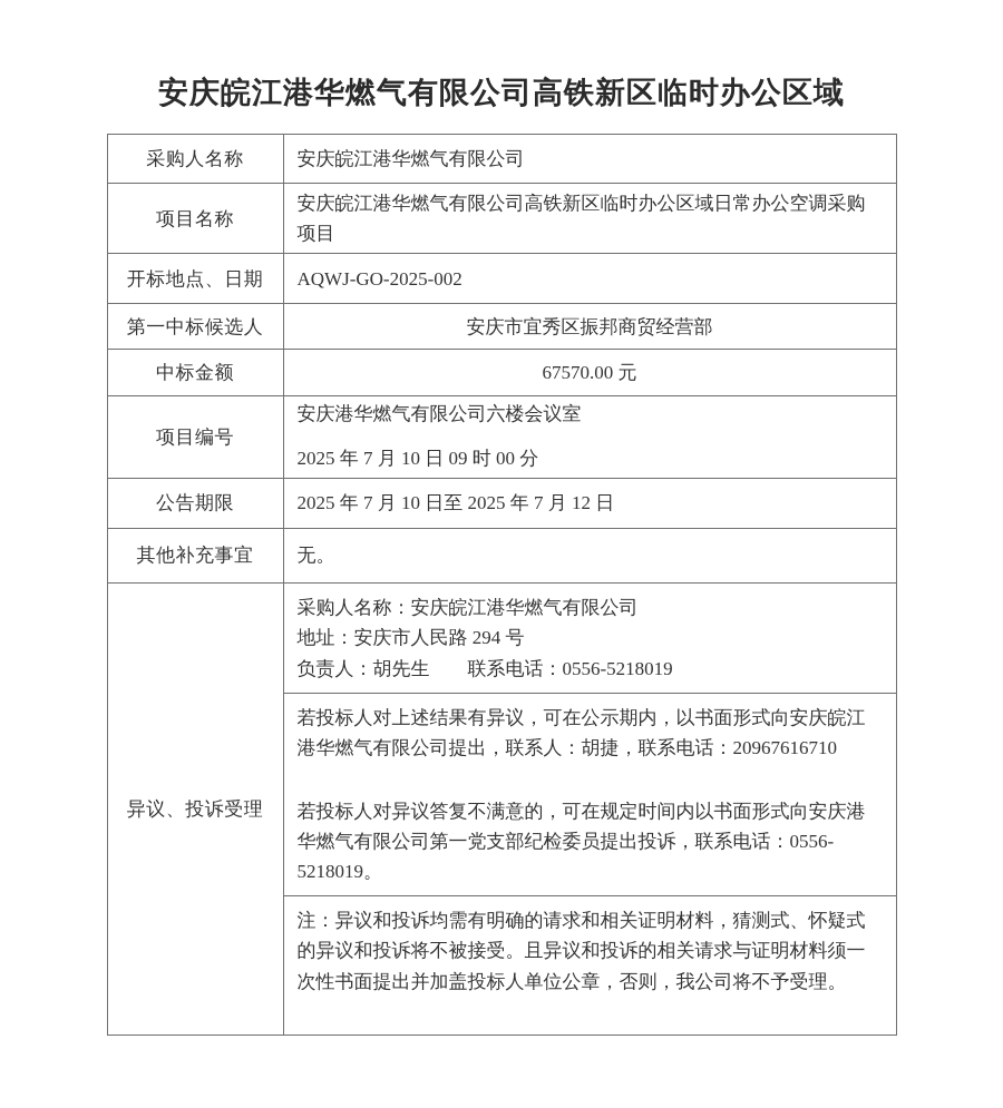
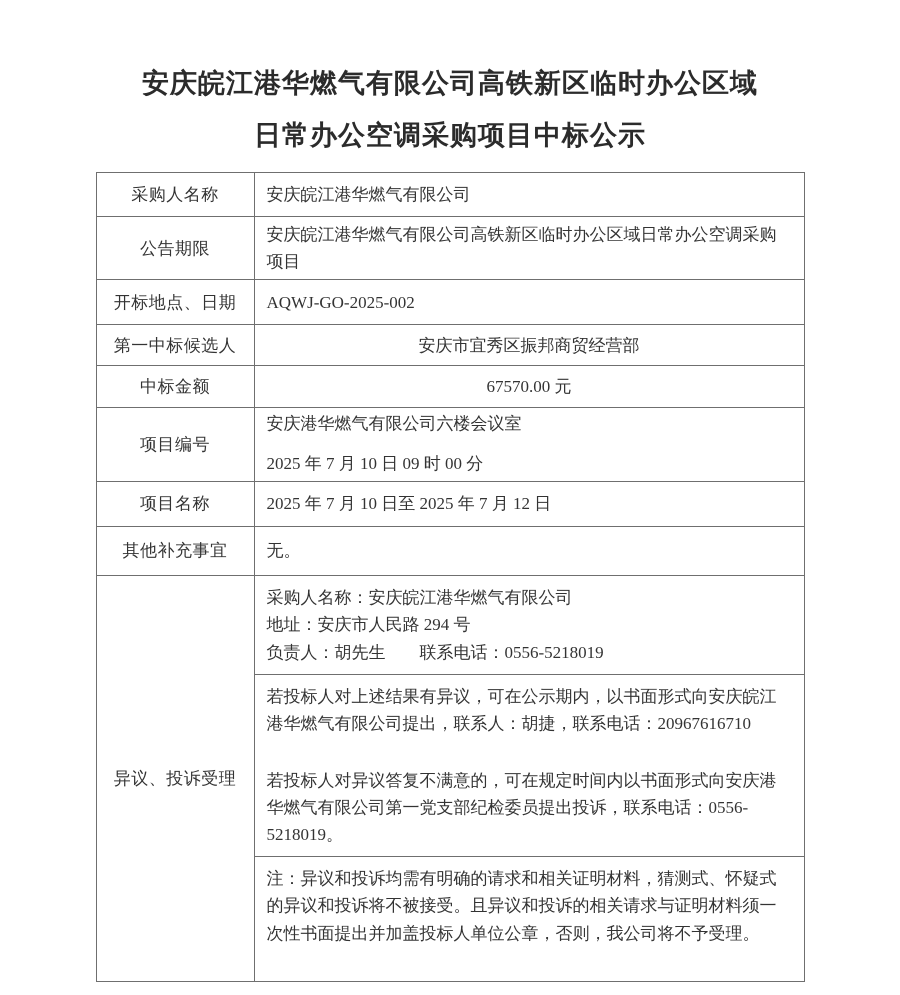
  安庆皖江港华燃气有限公司高铁新区临时办公区域
+ 日常办公空调采购项目中标公示
  采购人名称	安庆皖江港华燃气有限公司
- 项目名称	安庆皖江港华燃气有限公司高铁新区临时办公区域日常办公空调采购项目
+ 公告期限	安庆皖江港华燃气有限公司高铁新区临时办公区域日常办公空调采购项目
  开标地点、日期	AQWJ-GO-2025-002
  第一中标候选人	安庆市宜秀区振邦商贸经营部
  中标金额	67570.00 元
  项目编号	安庆港华燃气有限公司六楼会议室 2025 年 7 月 10 日 09 时 00 分
- 公告期限	2025 年 7 月 10 日至 2025 年 7 月 12 日
+ 项目名称	2025 年 7 月 10 日至 2025 年 7 月 12 日
  其他补充事宜	无。
  异议、投诉受理	采购人名称：安庆皖江港华燃气有限公司 地址：安庆市人民路 294 号 负责人：胡先生 联系电话：0556-5218019
  若投标人对上述结果有异议，可在公示期内，以书面形式向安庆皖江港华燃气有限公司提出，联系人：胡捷，联系电话：20967616710 若投标人对异议答复不满意的，可在规定时间内以书面形式向安庆港华燃气有限公司第一党支部纪检委员提出投诉，联系电话：0556-5218019。
  注：异议和投诉均需有明确的请求和相关证明材料，猜测式、怀疑式的异议和投诉将不被接受。且异议和投诉的相关请求与证明材料须一次性书面提出并加盖投标人单位公章，否则，我公司将不予受理。
